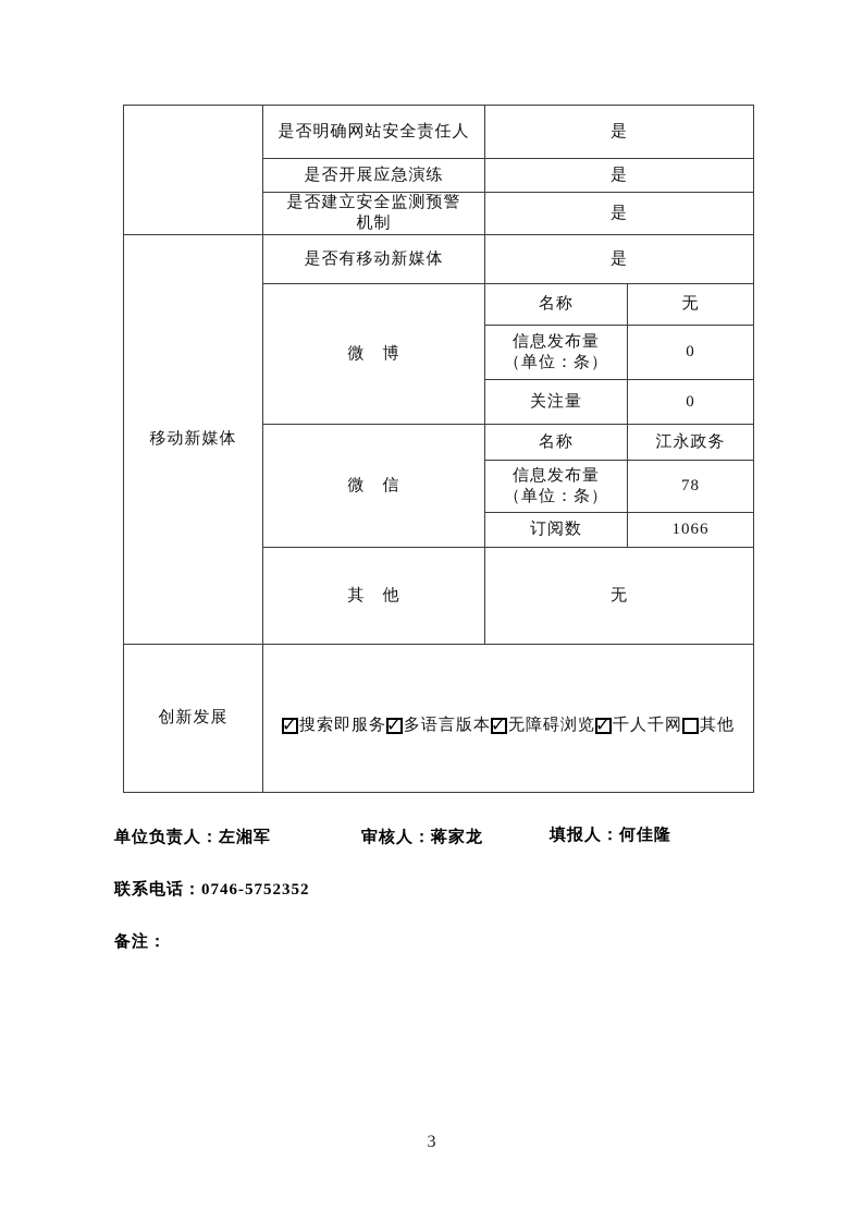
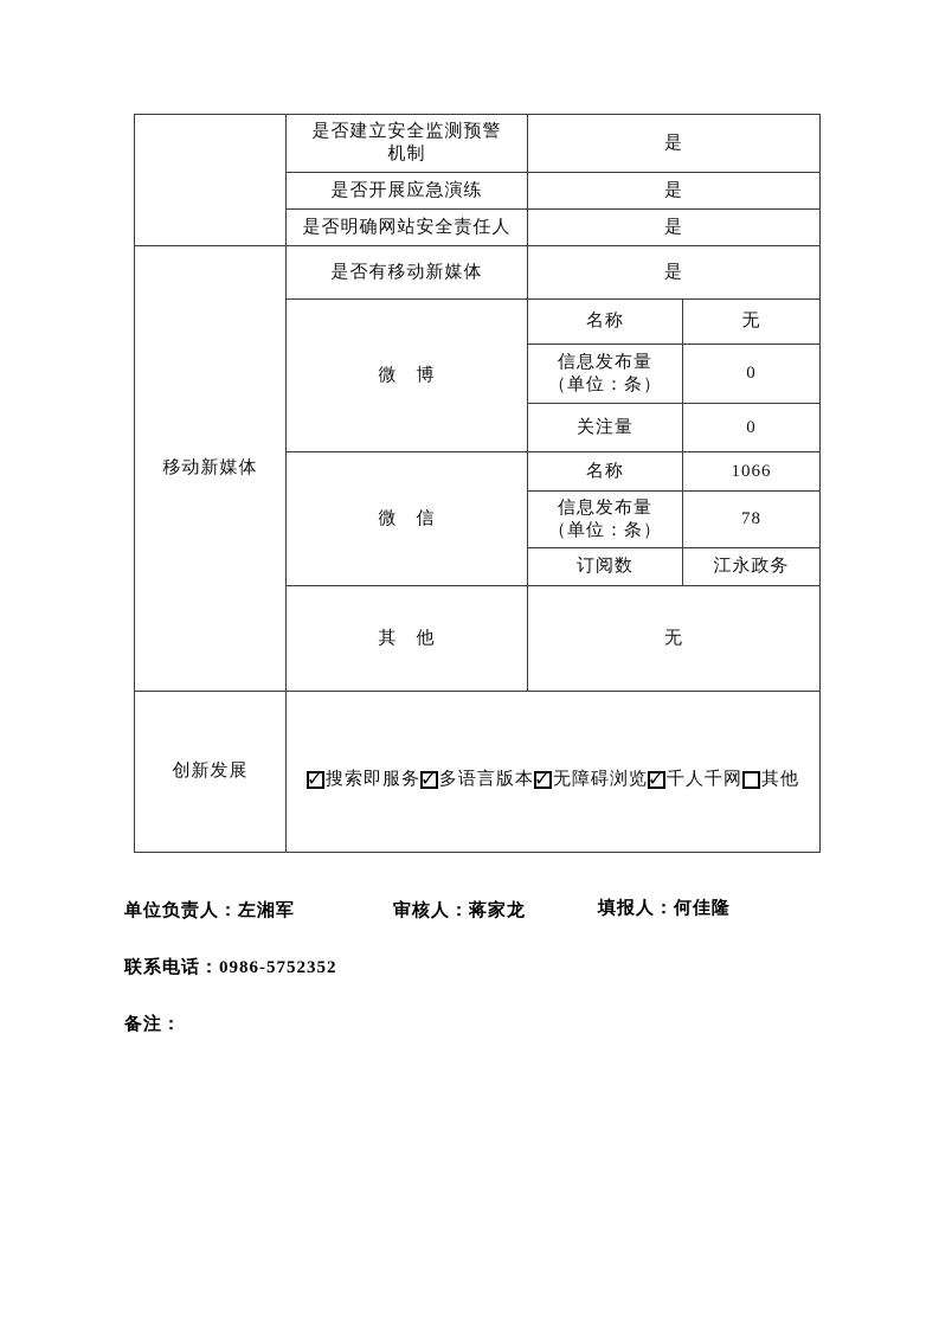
- 	是否明确网站安全责任人	是
+ 	是否建立安全监测预警 机制	是
  是否开展应急演练	是
- 是否建立安全监测预警 机制	是
+ 是否明确网站安全责任人	是
  移动新媒体	是否有移动新媒体	是
  微 博	名称	无
  信息发布量 （单位：条）	0
  关注量	0
- 微 信	名称	江永政务
+ 微 信	名称	1066
  信息发布量 （单位：条）	78
- 订阅数	1066
+ 订阅数	江永政务
  其 他	无
  创新发展	搜索即服务 多语言版本 无障碍浏览 千人千网 其他
  单位负责人：左湘军
  审核人：蒋家龙
  填报人：何佳隆
- 联系电话：0746-5752352
+ 联系电话：0986-5752352
  备注：
- 3
